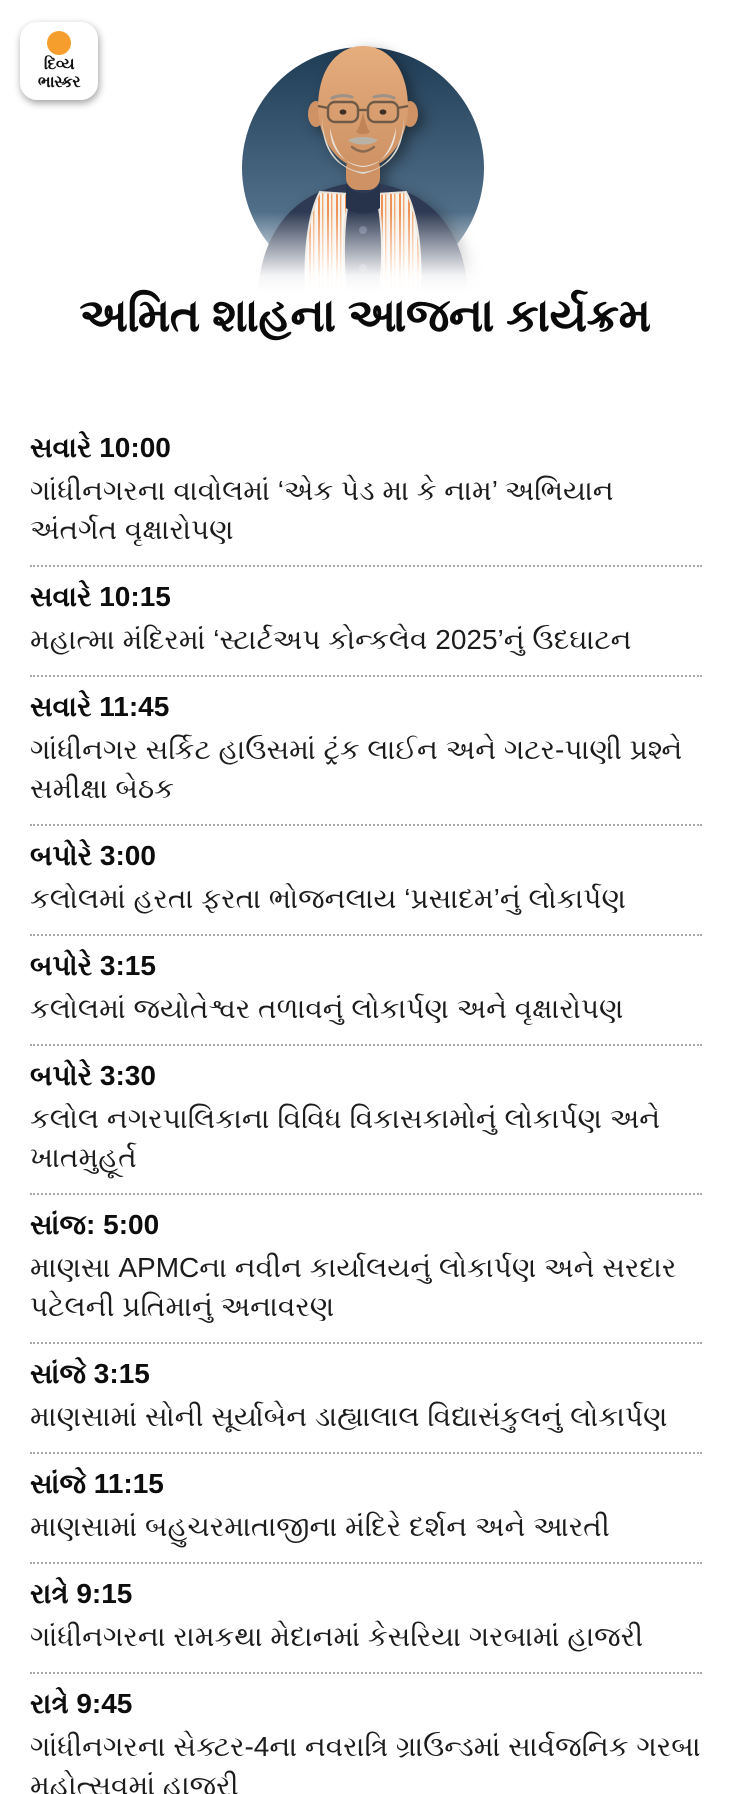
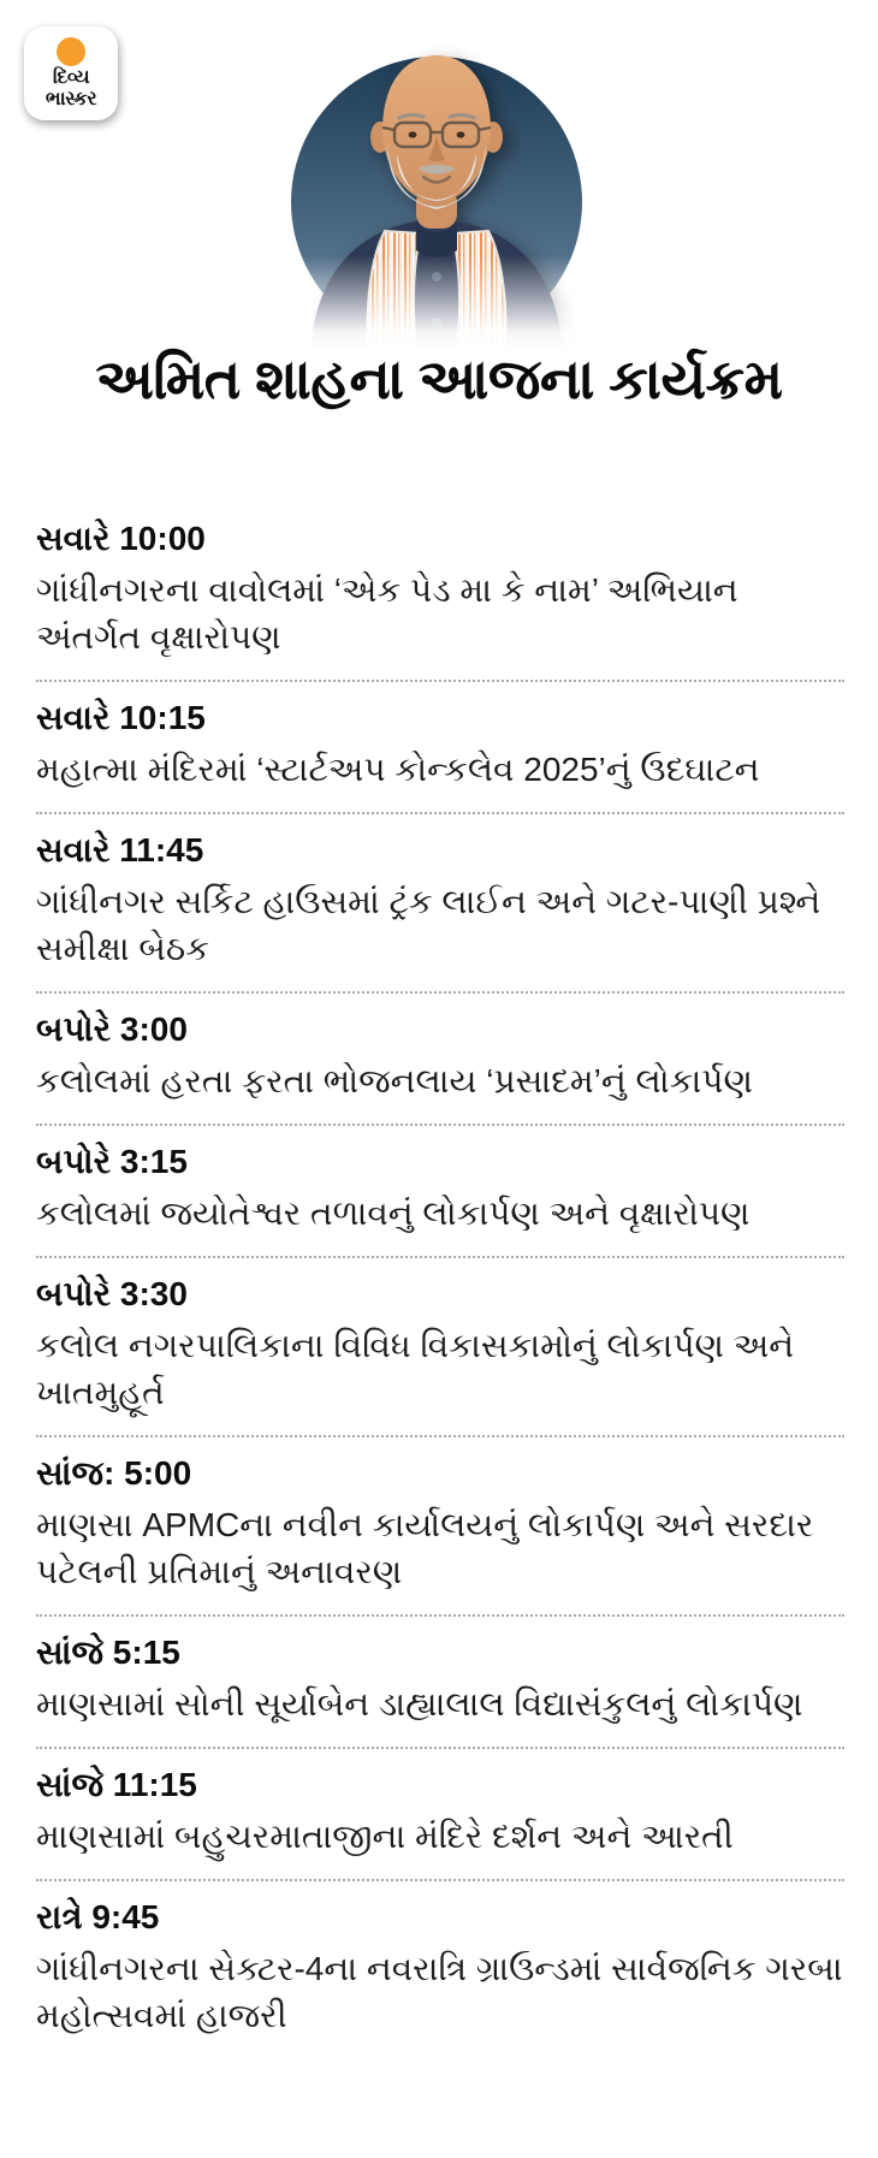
  દિવ્ય
  ભાસ્કર
  અમિત શાહના આજના કાર્યક્રમ
  સવારે 10:00
  ગાંધીનગરના વાવોલમાં ‘એક પેડ મા કે નામ’ અભિયાન અંતર્ગત વૃક્ષારોપણ
  સવારે 10:15
  મહાત્મા મંદિરમાં ‘સ્ટાર્ટઅપ કોન્કલેવ 2025’નું ઉદઘાટન
  સવારે 11:45
  ગાંધીનગર સર્કિટ હાઉસમાં ટ્રંક લાઈન અને ગટર-પાણી પ્રશ્ને સમીક્ષા બેઠક
  બપોરે 3:00
  કલોલમાં હરતા ફરતા ભોજનલાય ‘પ્રસાદમ’નું લોકાર્પણ
  બપોરે 3:15
  કલોલમાં જયોતેશ્વર તળાવનું લોકાર્પણ અને વૃક્ષારોપણ
  બપોરે 3:30
  કલોલ નગરપાલિકાના વિવિધ વિકાસકામોનું લોકાર્પણ અને ખાતમુહૂર્ત
  સાંજ: 5:00
  માણસા APMCના નવીન કાર્યાલયનું લોકાર્પણ અને સરદાર પટેલની પ્રતિમાનું અનાવરણ
- સાંજે 3:15
+ સાંજે 5:15
  માણસામાં સોની સૂર્યાબેન ડાહ્યાલાલ વિદ્યાસંકુલનું લોકાર્પણ
  સાંજે 11:15
  માણસામાં બહુચરમાતાજીના મંદિરે દર્શન અને આરતી
- રાત્રે 9:15
- ગાંધીનગરના રામકથા મેદાનમાં કેસરિયા ગરબામાં હાજરી
  રાત્રે 9:45
  ગાંધીનગરના સેક્ટર-4ના નવરાત્રિ ગ્રાઉન્ડમાં સાર્વજનિક ગરબા મહોત્સવમાં હાજરી
